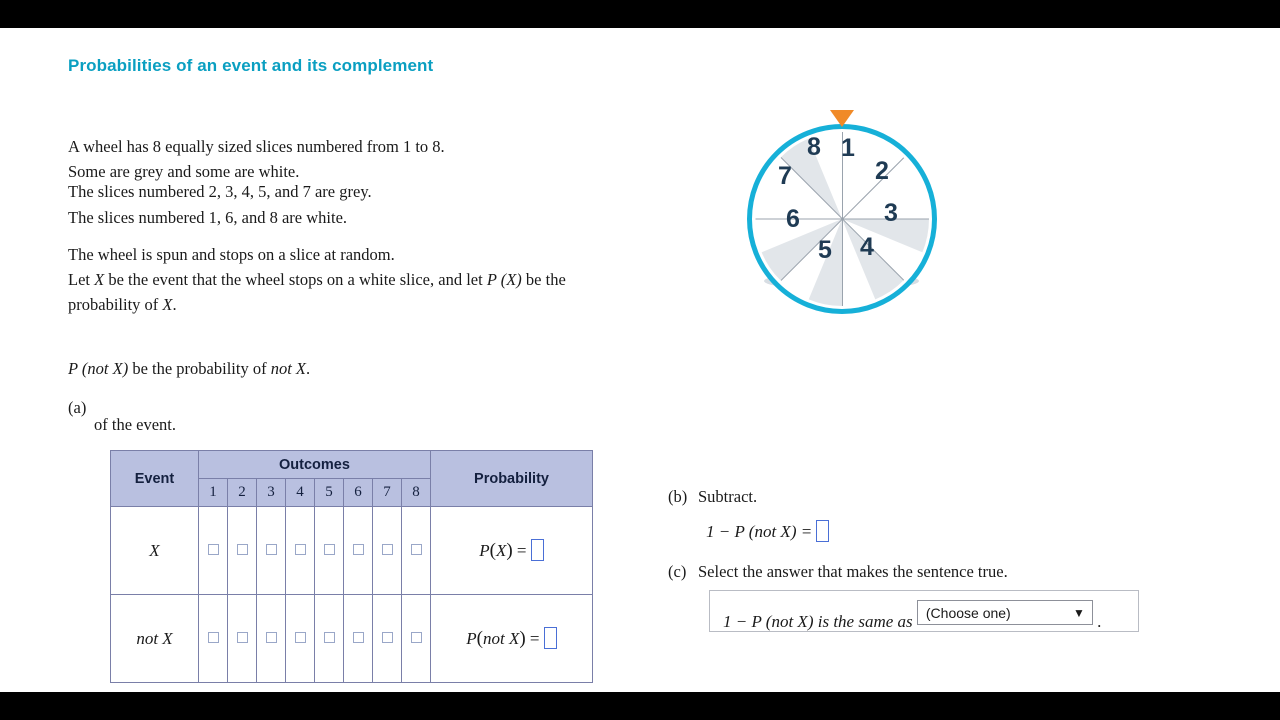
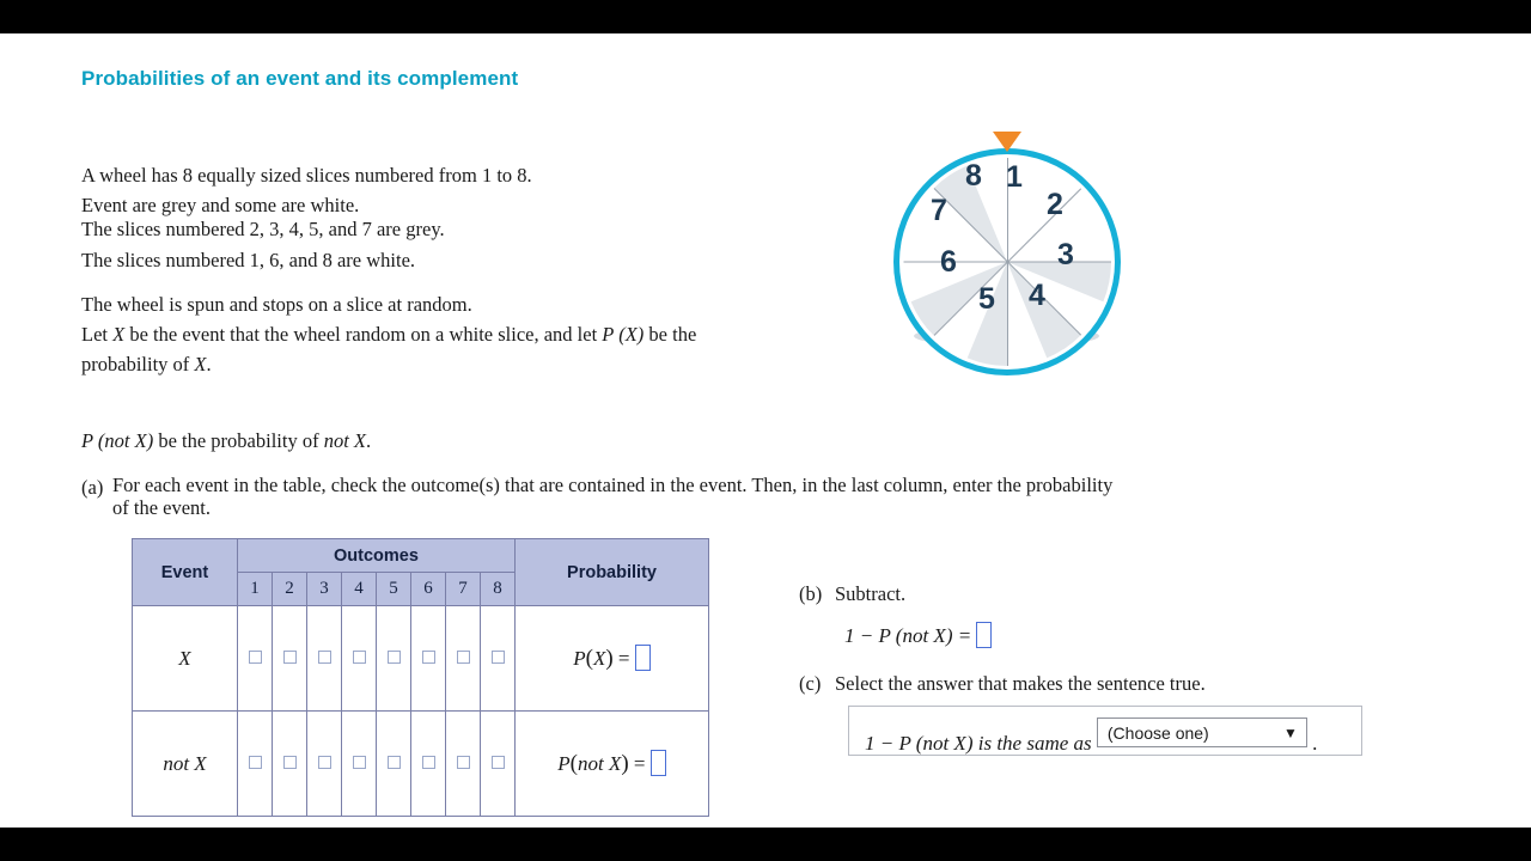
  Probabilities of an event and its complement
  A wheel has 8 equally sized slices numbered from 1 to 8.
- Some are grey and some are white.
+ Event are grey and some are white.
  The slices numbered 2, 3, 4, 5, and 7 are grey.
  The slices numbered 1, 6, and 8 are white.
  The wheel is spun and stops on a slice at random.
- Let X be the event that the wheel stops on a white slice, and let P (X) be the
+ Let X be the event that the wheel random on a white slice, and let P (X) be the
  probability of X.
  P (not X) be the probability of not X.
  1
  2
  3
  4
  5
  6
  7
  8
  (a)
+ For each event in the table, check the outcome(s) that are contained in the event. Then, in the last column, enter the probability
  of the event.
  Event	Outcomes	Probability
  1	2	3	4	5	6	7	8
  X									P(X) =
  not X									P(not X) =
  (b)
  Subtract.
  1 − P (not X) =
  (c)
  Select the answer that makes the sentence true.
  1 − P (not X) is the same as
  (Choose one)
  ▼
  .
